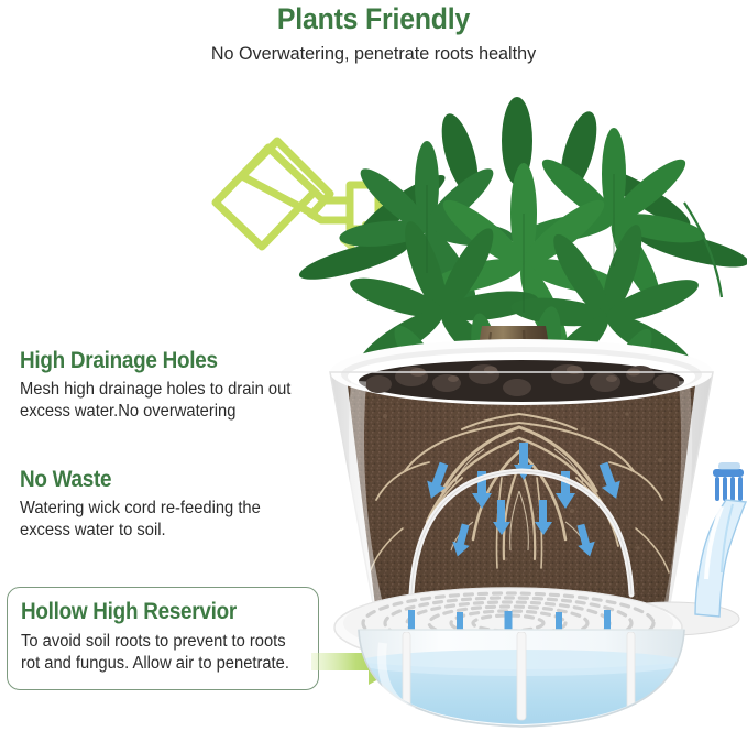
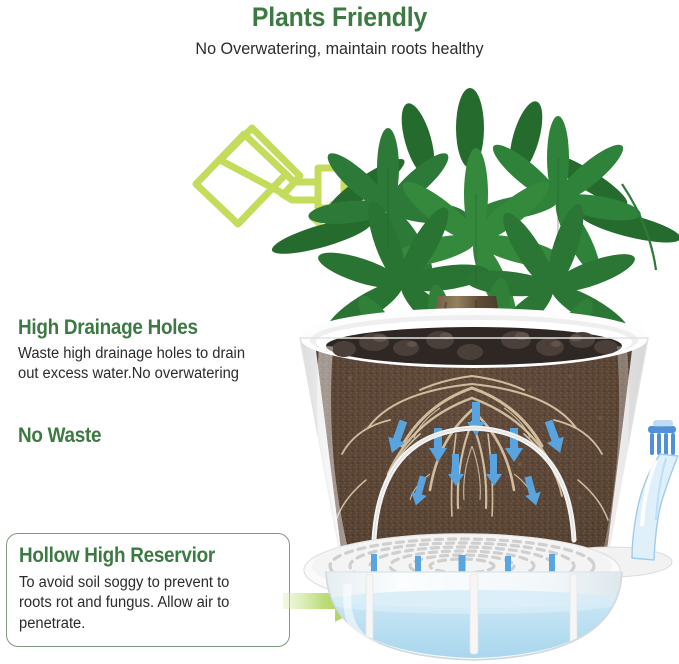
  Plants Friendly
- No Overwatering, penetrate roots healthy
+ No Overwatering, maintain roots healthy
  High Drainage Holes
- Mesh high drainage holes to drain out excess water.No overwatering
+ Waste high drainage holes to drain out excess water.No overwatering
  No Waste
- Watering wick cord re-feeding the excess water to soil.
  Hollow High Reservior
- To avoid soil roots to prevent to roots rot and fungus. Allow air to penetrate.
+ To avoid soil soggy to prevent to roots rot and fungus. Allow air to penetrate.
